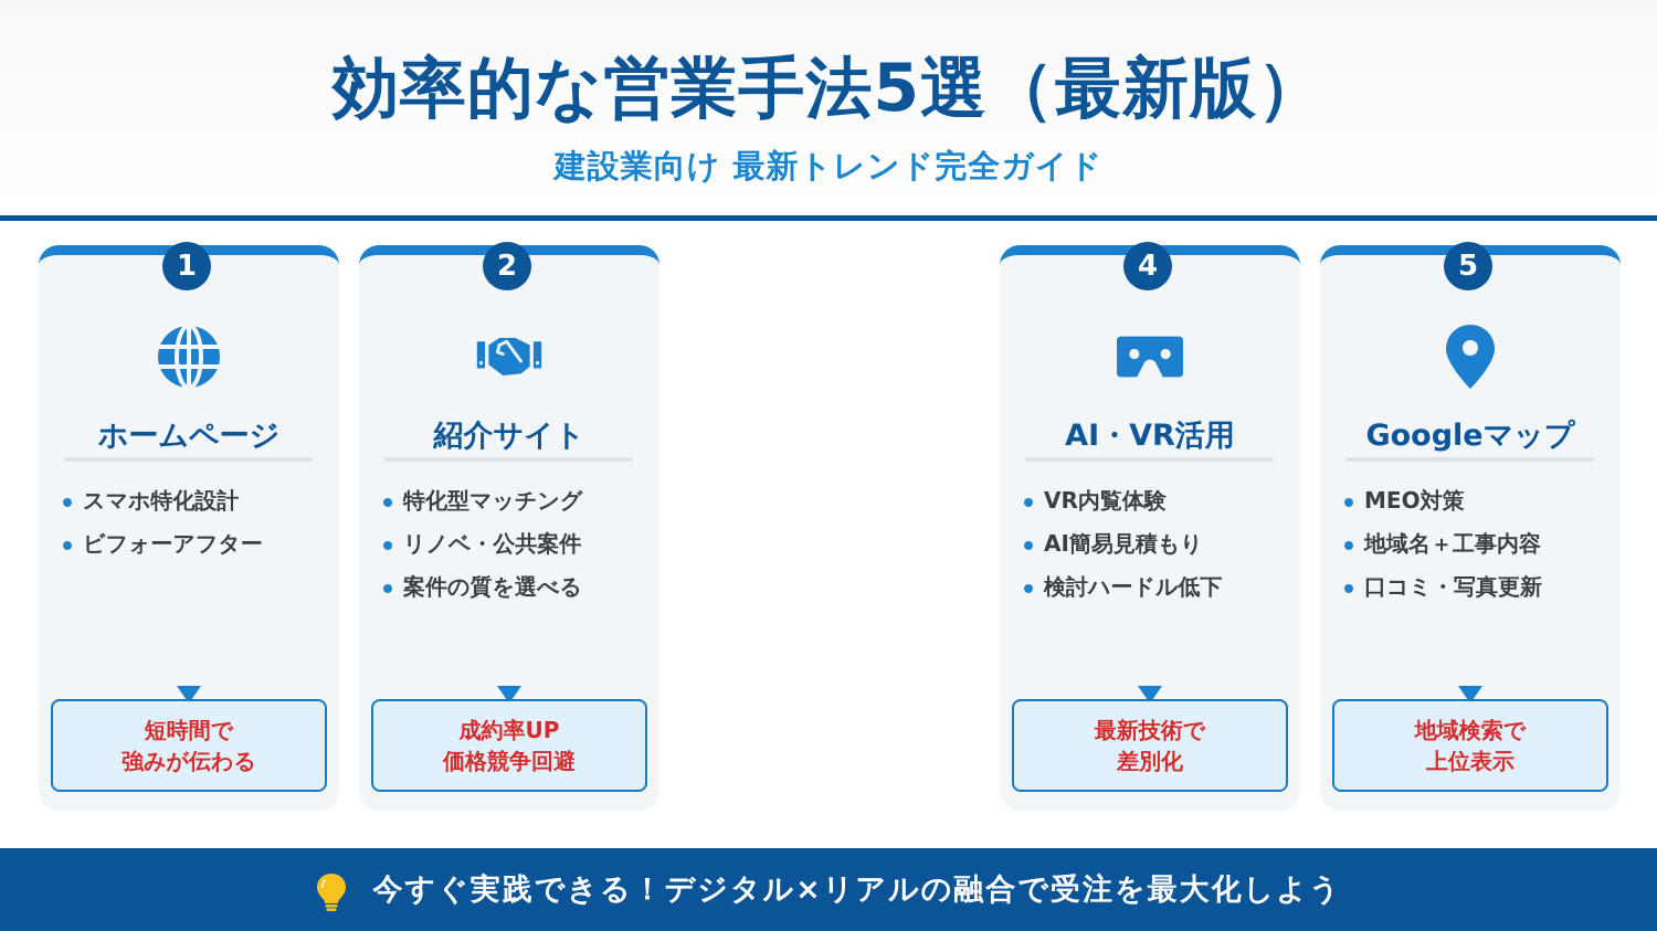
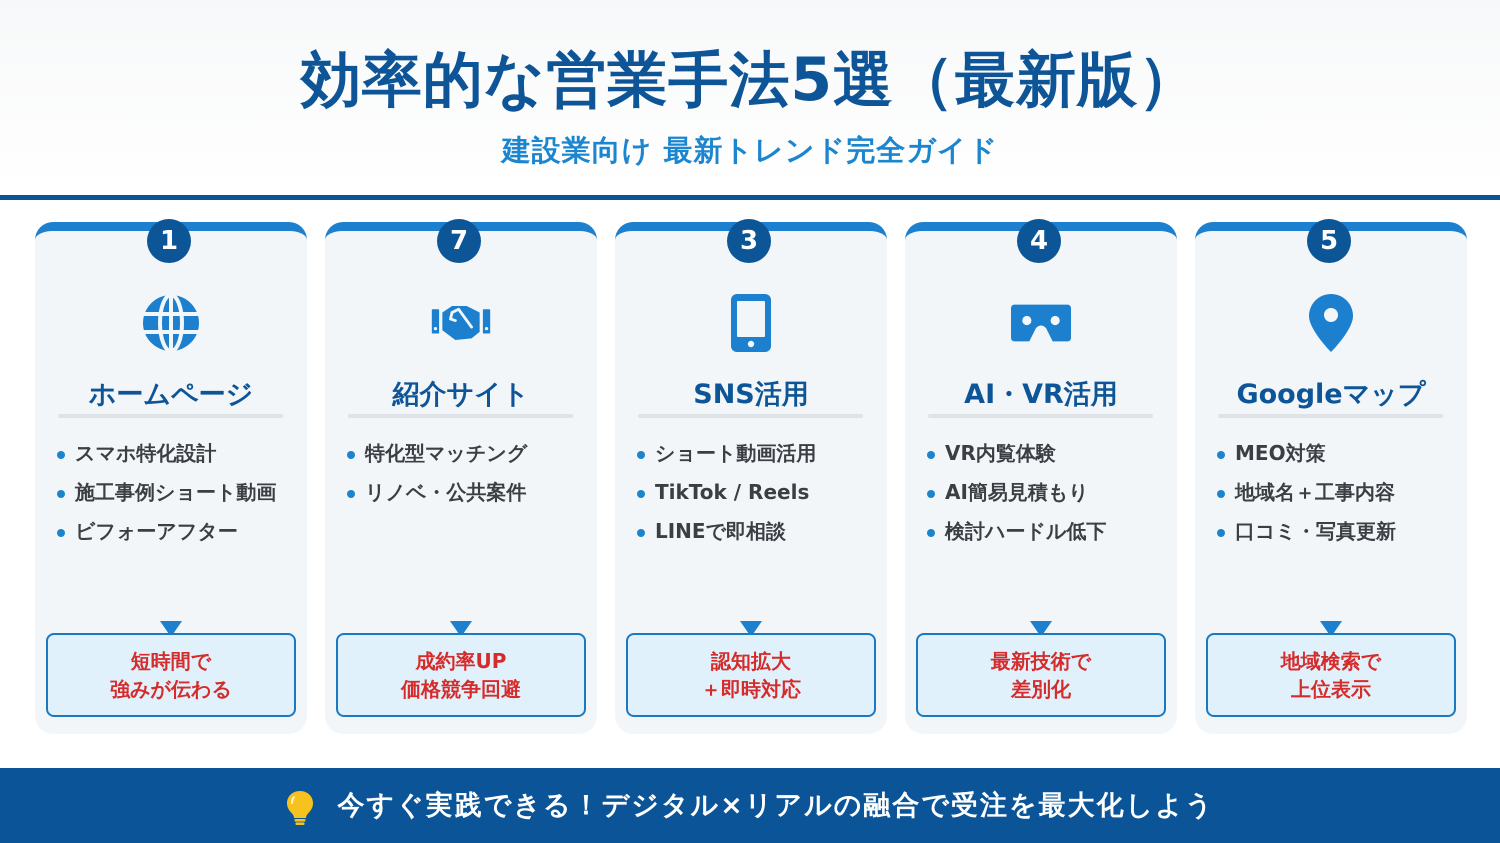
  効率的な営業手法5選（最新版）
  建設業向け 最新トレンド完全ガイド
  1
  ホームページ
  スマホ特化設計
+ 施工事例ショート動画
  ビフォーアフター
  短時間で
  強みが伝わる
- 2
+ 7
  紹介サイト
  特化型マッチング
  リノベ・公共案件
- 案件の質を選べる
  成約率UP
  価格競争回避
+ 3
+ SNS活用
+ ショート動画活用
+ TikTok / Reels
+ LINEで即相談
+ 認知拡大
+ ＋即時対応
  4
  AI・VR活用
  VR内覧体験
  AI簡易見積もり
  検討ハードル低下
  最新技術で
  差別化
  5
  Googleマップ
  MEO対策
  地域名＋工事内容
  口コミ・写真更新
  地域検索で
  上位表示
  今すぐ実践できる！デジタル×リアルの融合で受注を最大化しよう
